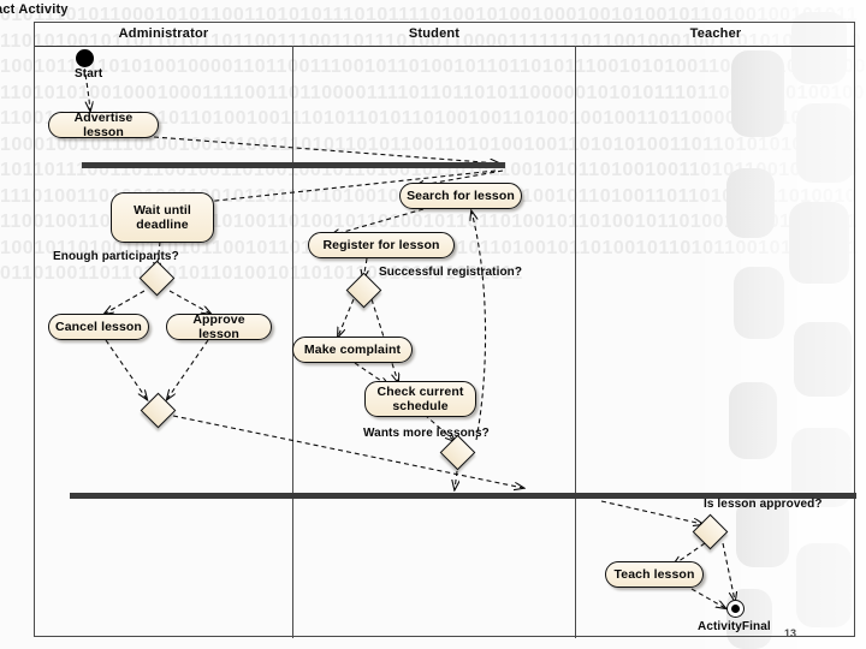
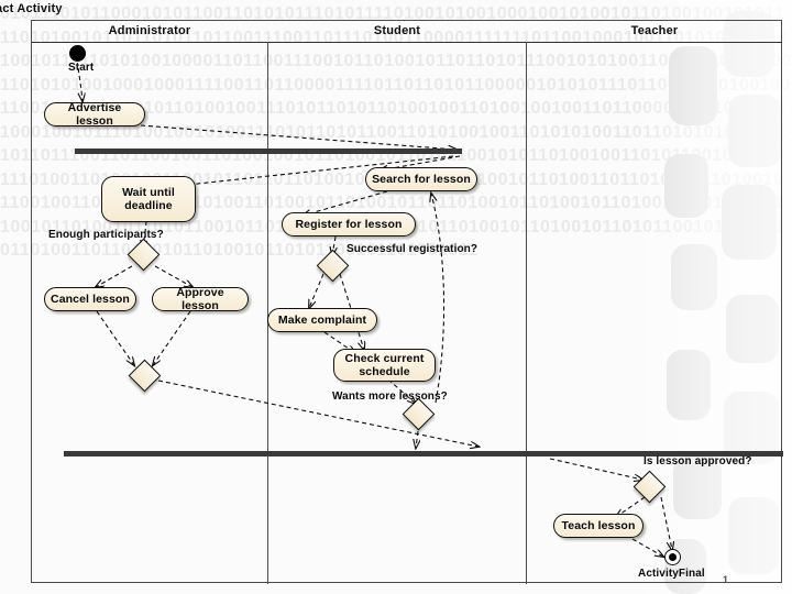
  01011101011000101011001101010111010111101001010010001001010011101010010110110101101100111001101110100110000111111101100100010010111101010010000110110111001011010010110110101110010101011010101001000100011110011011000011110110110101100000101010111110010110100100111010110101101001001101000010011011000100101110100100100011101011010110011010100100110101010011011011100110110010011010000101101001011010110010101101001001111010011001010101101001010010110100110111001001101010011010010110100101101101001011010010111001011010010110101100101101101101001010100101101101001101100101101001011010100101101001011
  ct Activity
  Administrator
  Student
  Teacher
  Start
  Advertise lesson
  Wait until deadline
  Enough participants?
  Cancel lesson
  Approve lesson
  Search for lesson
  Register for lesson
  Successful registration?
  Make complaint
  Check current schedule
  Wants more lesons?
  Is lesson approved?
  Teach lesson
  ActivityFinal
- 13
+ 1
